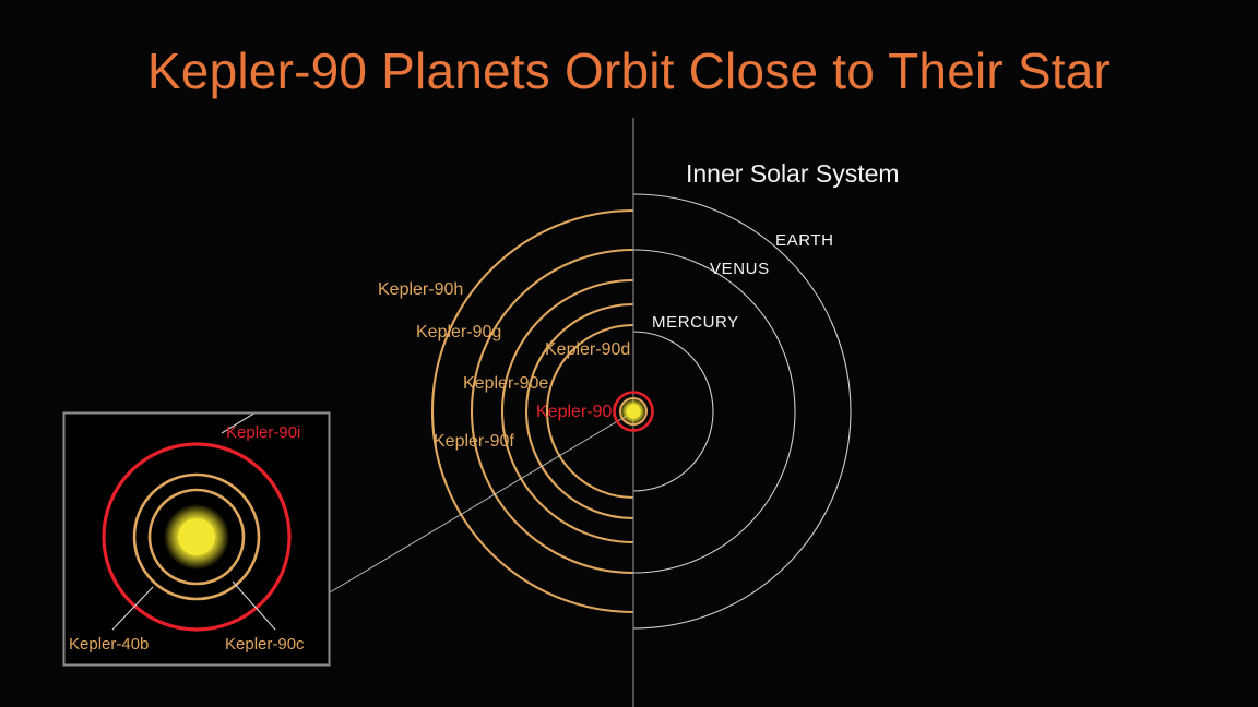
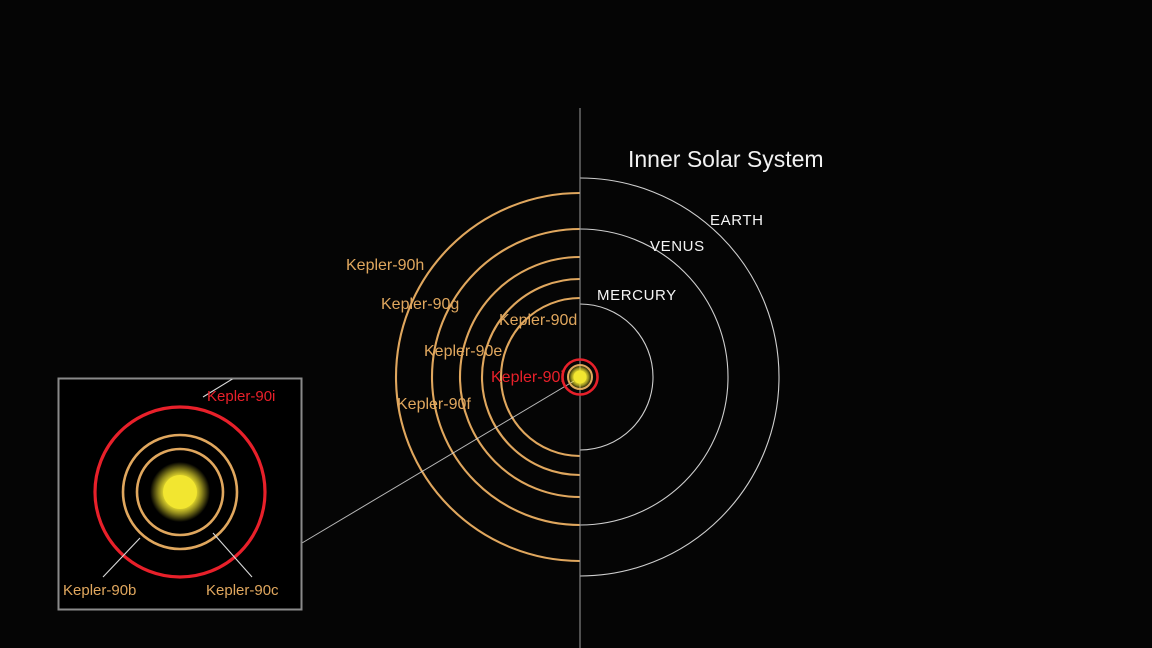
- Kepler-90 Planets Orbit Close to Their Star
  Inner Solar System
  Kepler-90h
  Kepler-90g
  Kepler-90d
  Kepler-90e
  Kepler-90f
  Kepler-90i
  EARTH
  VENUS
  MERCURY
  Kepler-90i
- Kepler-40b
+ Kepler-90b
  Kepler-90c
